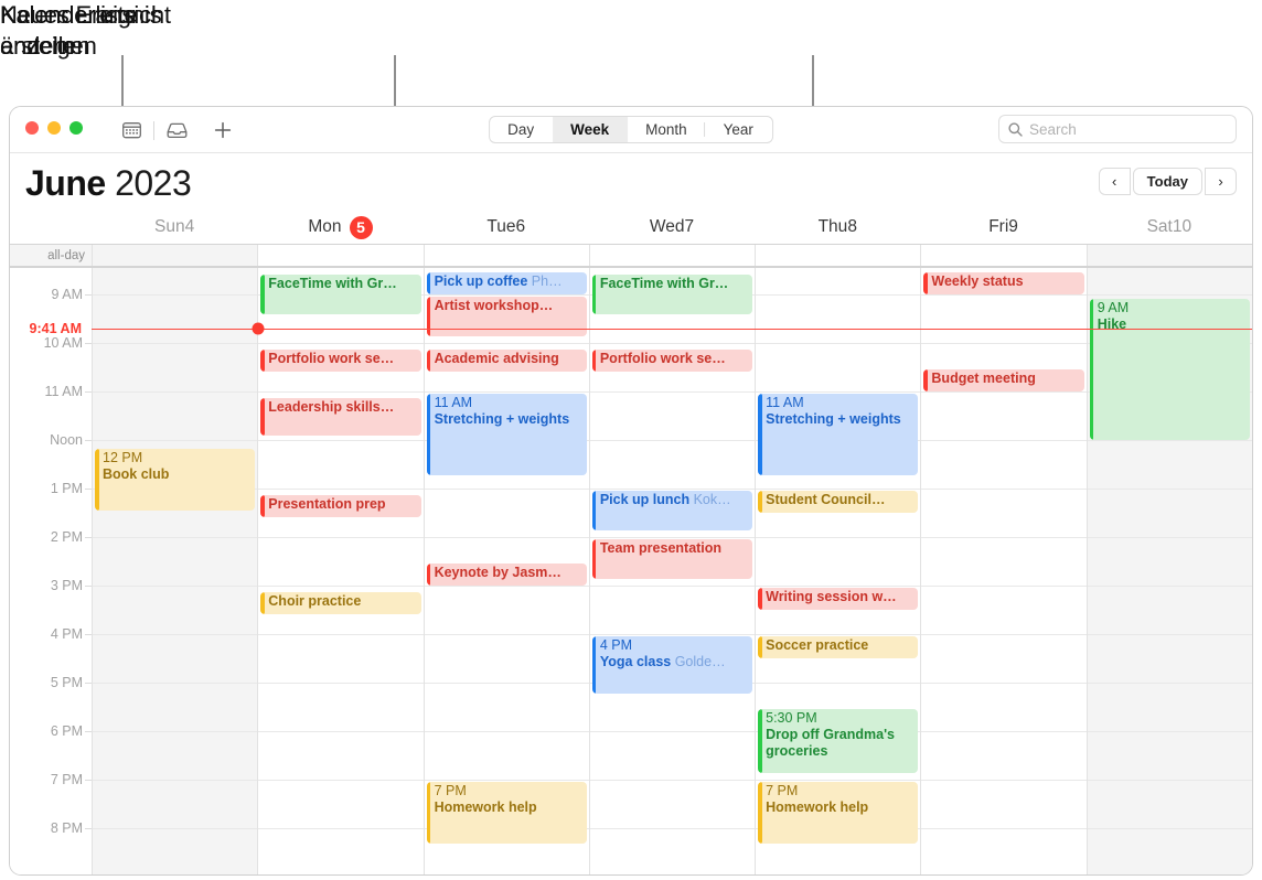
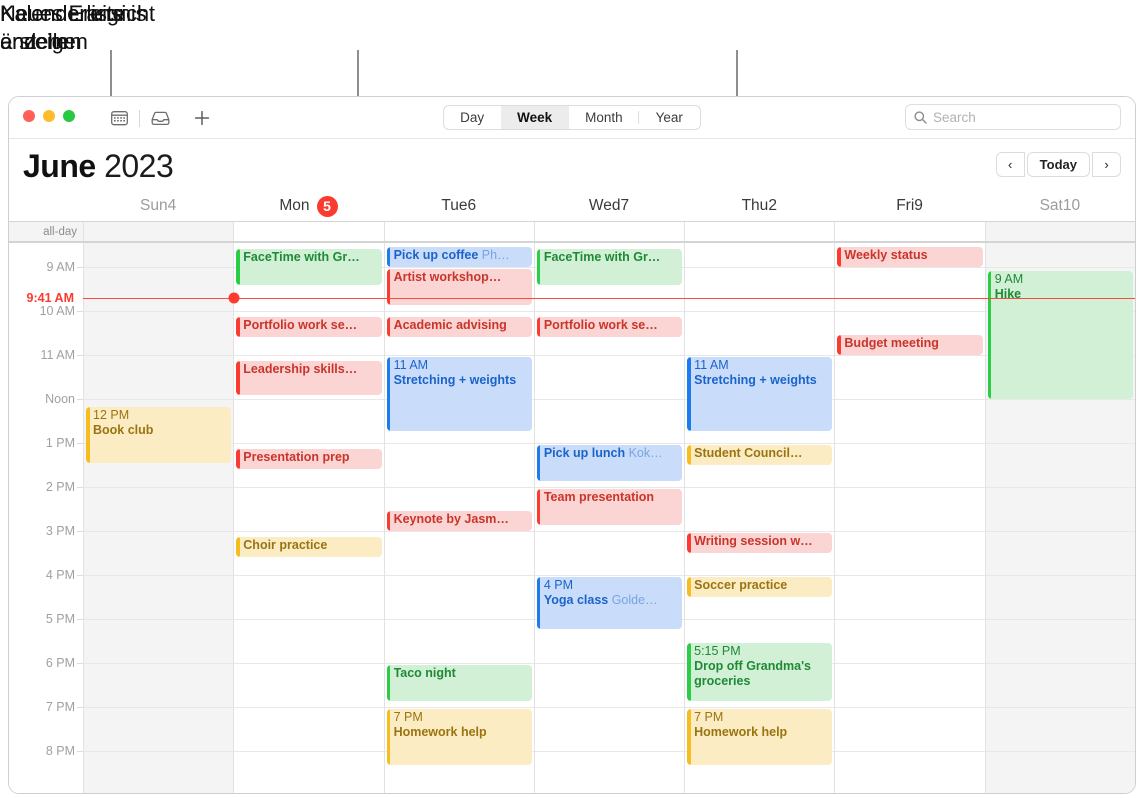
  Kalenderliste
  anzeigen
  Neues Ereignis
  erstellen
  Kalenderansicht
  ändern
  Day
  Week
  Month
  Year
  Search
  June 2023
  ‹
  Today
  ›
  Sun
  4
  Mon
  5
  Tue
  6
  Wed
  7
  Thu
- 8
+ 2
  Fri
  9
  Sat
  10
  all-day
  9 AM
  10 AM
  11 AM
  Noon
  1 PM
  2 PM
  3 PM
  4 PM
  5 PM
  6 PM
  7 PM
  8 PM
  9:41 AM
  12 PM
  Book club
  FaceTime with Gr…
  Portfolio work se…
  Leadership skills…
  Presentation prep
  Choir practice
  Pick up coffee Ph…
  Artist workshop…
  Academic advising
  11 AM
  Stretching + weights
  Keynote by Jasm…
+ Taco night
  7 PM
  Homework help
  FaceTime with Gr…
  Portfolio work se…
  Pick up lunch Kok…
  Team presentation
  4 PM
  Yoga class Golde…
  11 AM
  Stretching + weights
  Student Council…
  Writing session w…
  Soccer practice
- 5:30 PM
+ 5:15 PM
  Drop off Grandma's groceries
  7 PM
  Homework help
  Weekly status
  Budget meeting
  9 AM
  Hike
